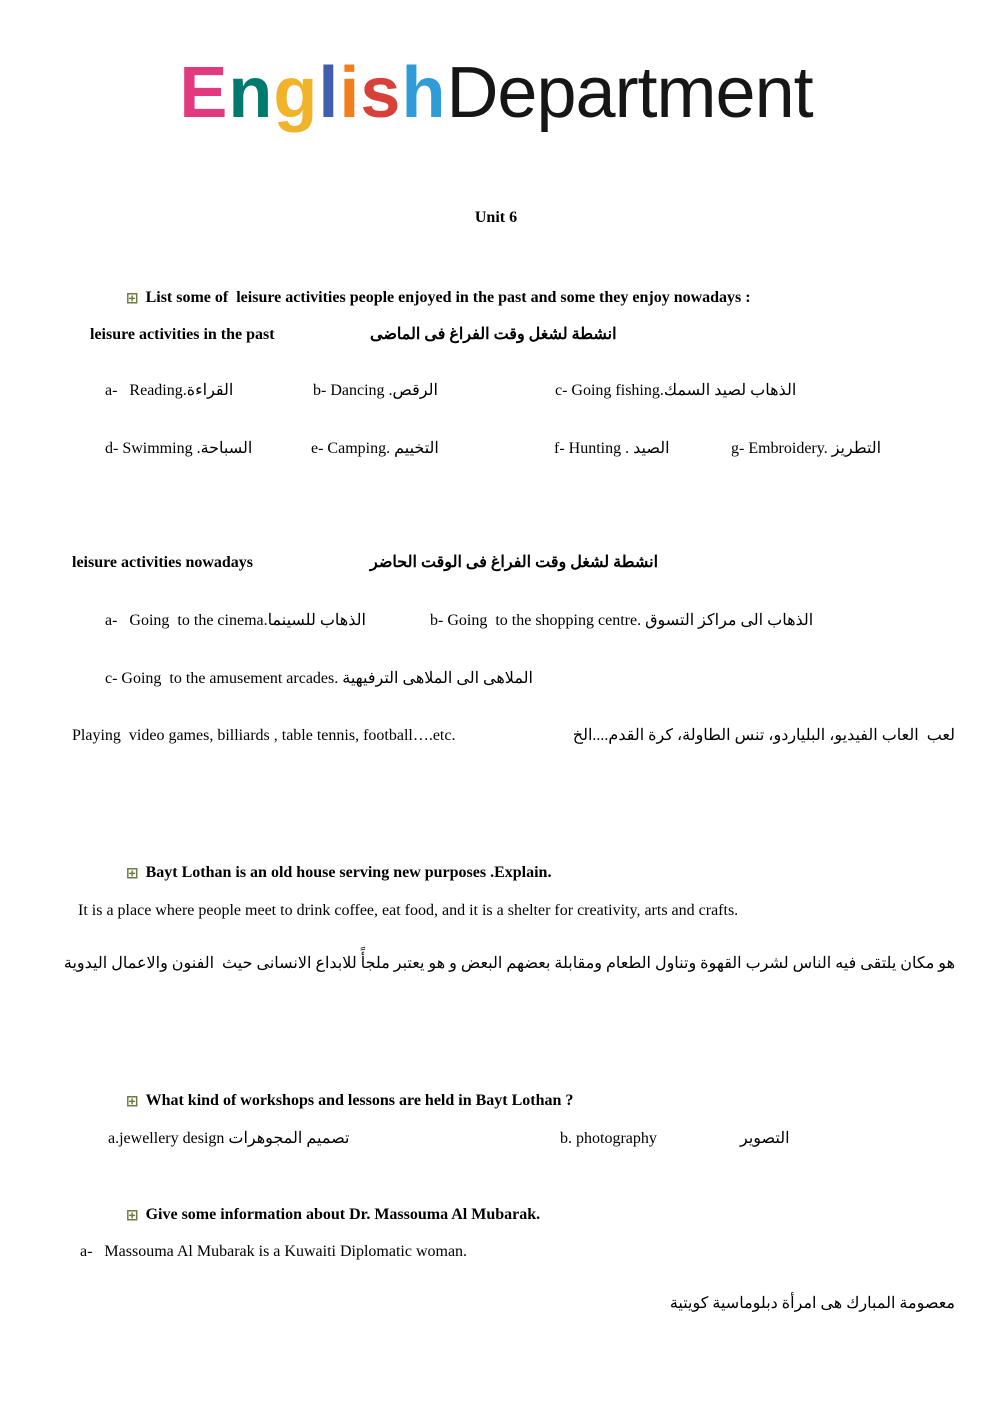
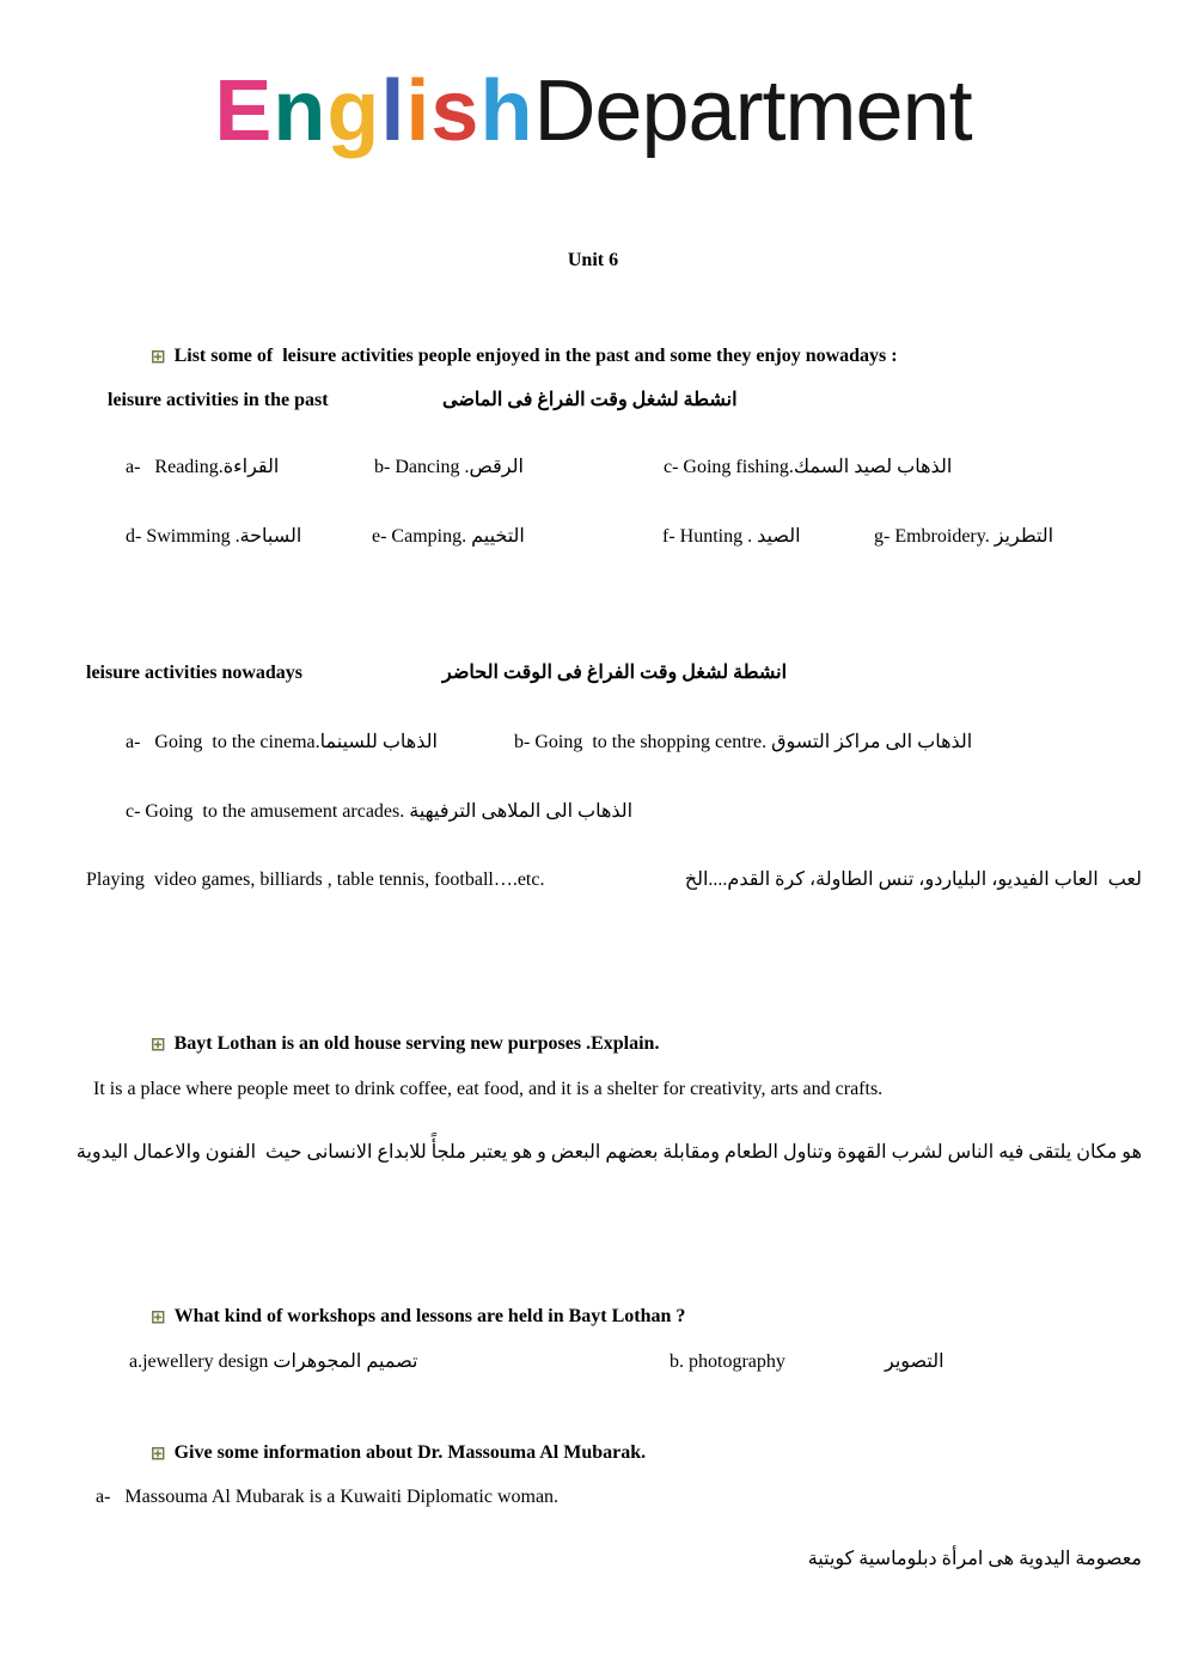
  EnglishDepartment
  Unit 6
  ⊞ List some of leisure activities people enjoyed in the past and some they enjoy nowadays :
  leisure activities in the past
  انشطة لشغل وقت الفراغ فى الماضى
  a- Reading.القراءة
  b- Dancing .الرقص
  c- Going fishing.الذهاب لصيد السمك
  d- Swimming .السباحة
  e- Camping. التخييم
  f- Hunting . الصيد
  g- Embroidery. التطريز
  leisure activities nowadays
  انشطة لشغل وقت الفراغ فى الوقت الحاضر
  a- Going to the cinema.الذهاب للسينما
  b- Going to the shopping centre. الذهاب الى مراكز التسوق
- c- Going to the amusement arcades. الملاهى الى الملاهى الترفيهية
+ c- Going to the amusement arcades. الذهاب الى الملاهى الترفيهية
  Playing video games, billiards , table tennis, football….etc.
  لعب العاب الفيديو، البلياردو، تنس الطاولة، كرة القدم....الخ
  ⊞ Bayt Lothan is an old house serving new purposes .Explain.
  It is a place where people meet to drink coffee, eat food, and it is a shelter for creativity, arts and crafts.
  هو مكان يلتقى فيه الناس لشرب القهوة وتناول الطعام ومقابلة بعضهم البعض و هو يعتبر ملجأً للابداع الانسانى حيث الفنون والاعمال اليدوية
  ⊞ What kind of workshops and lessons are held in Bayt Lothan ?
  a.jewellery design تصميم المجوهرات
  b. photography
  التصوير
  ⊞ Give some information about Dr. Massouma Al Mubarak.
  a- Massouma Al Mubarak is a Kuwaiti Diplomatic woman.
- معصومة المبارك هى امرأة دبلوماسية كويتية
+ معصومة اليدوية هى امرأة دبلوماسية كويتية
